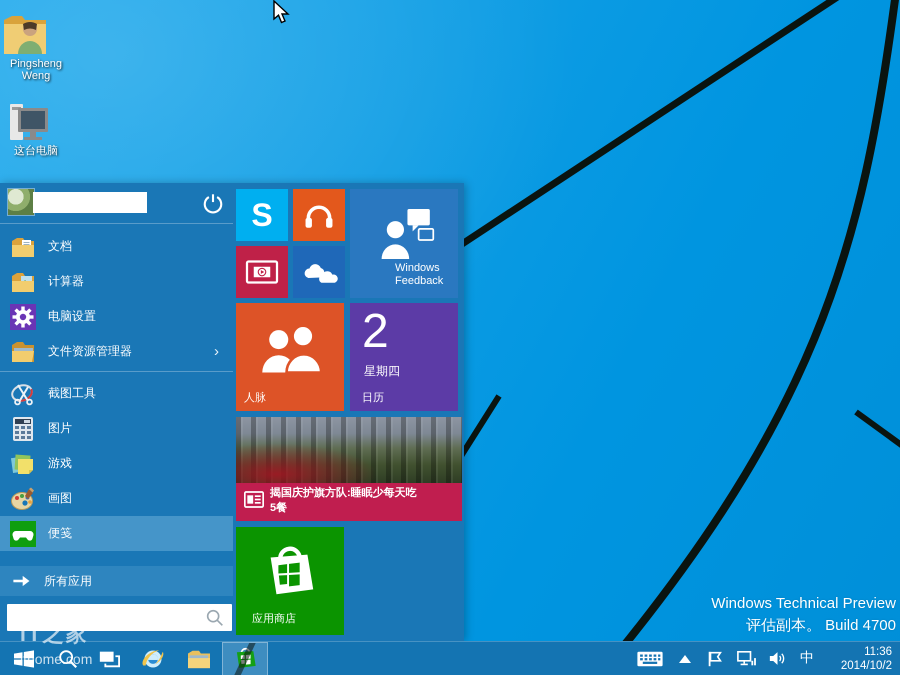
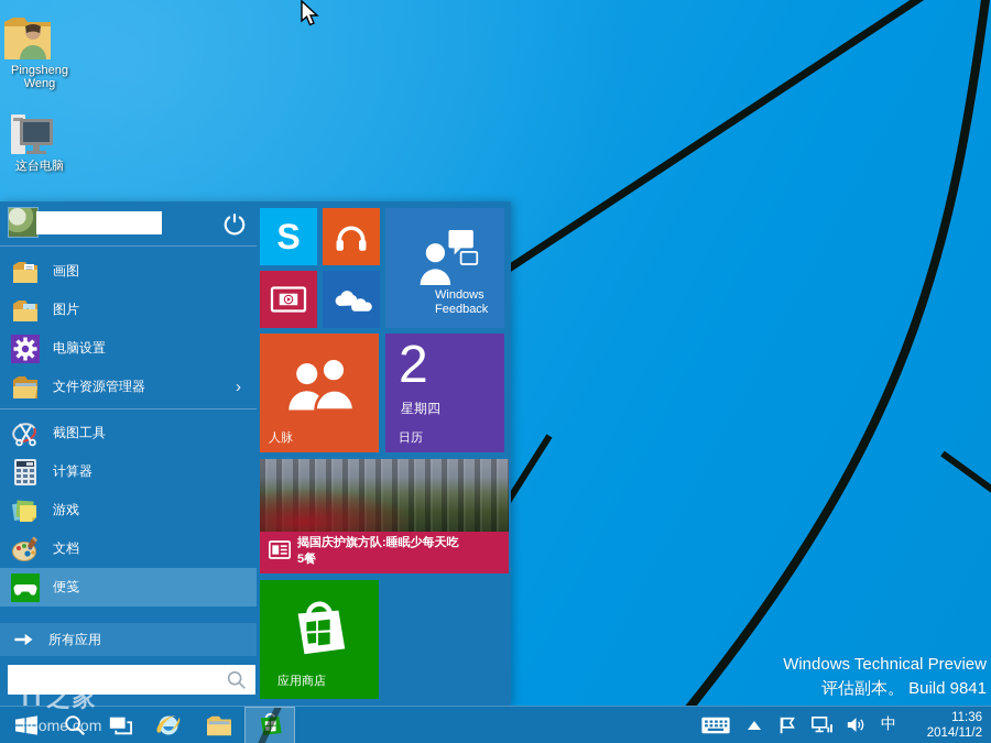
  Pingsheng
  Weng
  这台电脑
  Windows Technical Preview
- 评估副本。 Build 4700
+ 评估副本。 Build 9841
- 文档
+ 画图
- 计算器
+ 图片
  电脑设置
  文件资源管理器
  ›
  截图工具
- 图片
+ 计算器
  游戏
- 画图
+ 文档
  便笺
  所有应用
  S
  Windows
  Feedback
  人脉
  2
  星期四
  日历
  揭国庆护旗方队:睡眠少每天吃
  5餐
  应用商店
  中
  11:36
- 2014/10/2
+ 2014/11/2
  IT之家
  ithome.com
